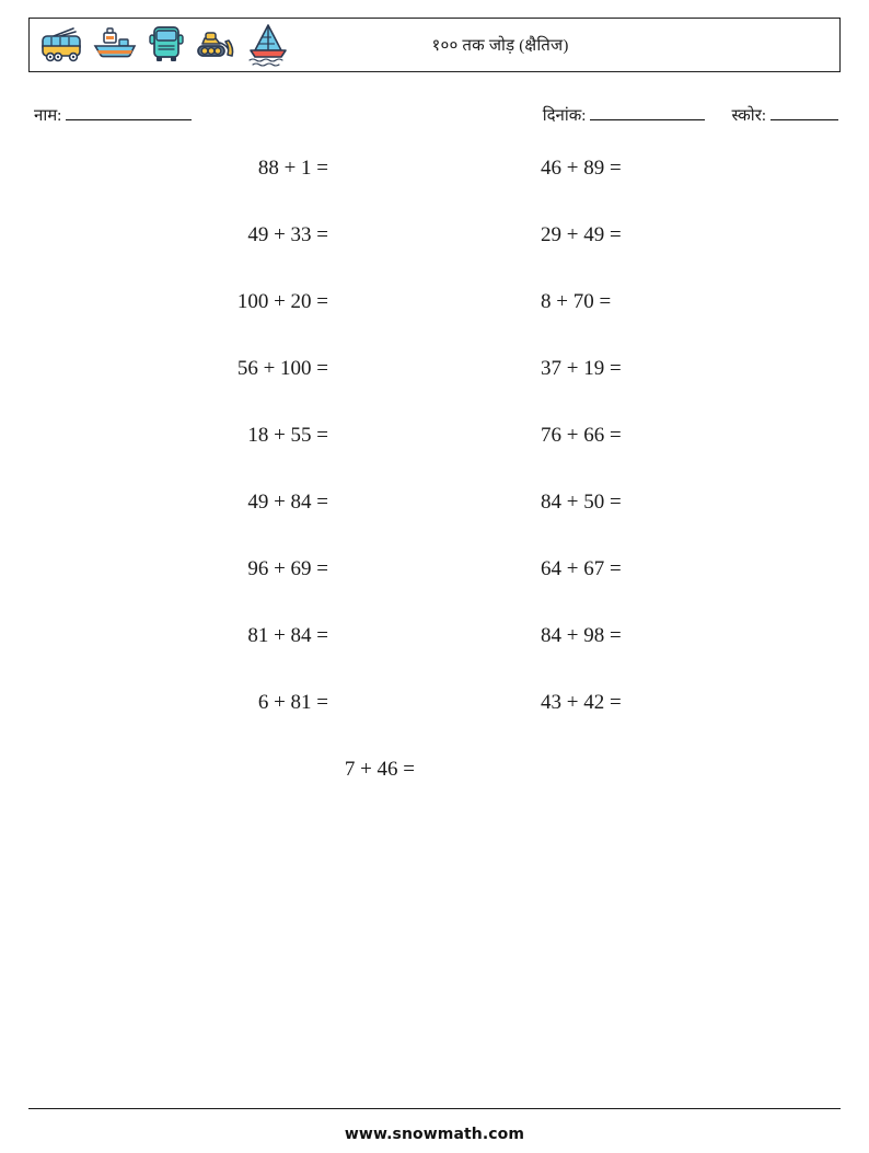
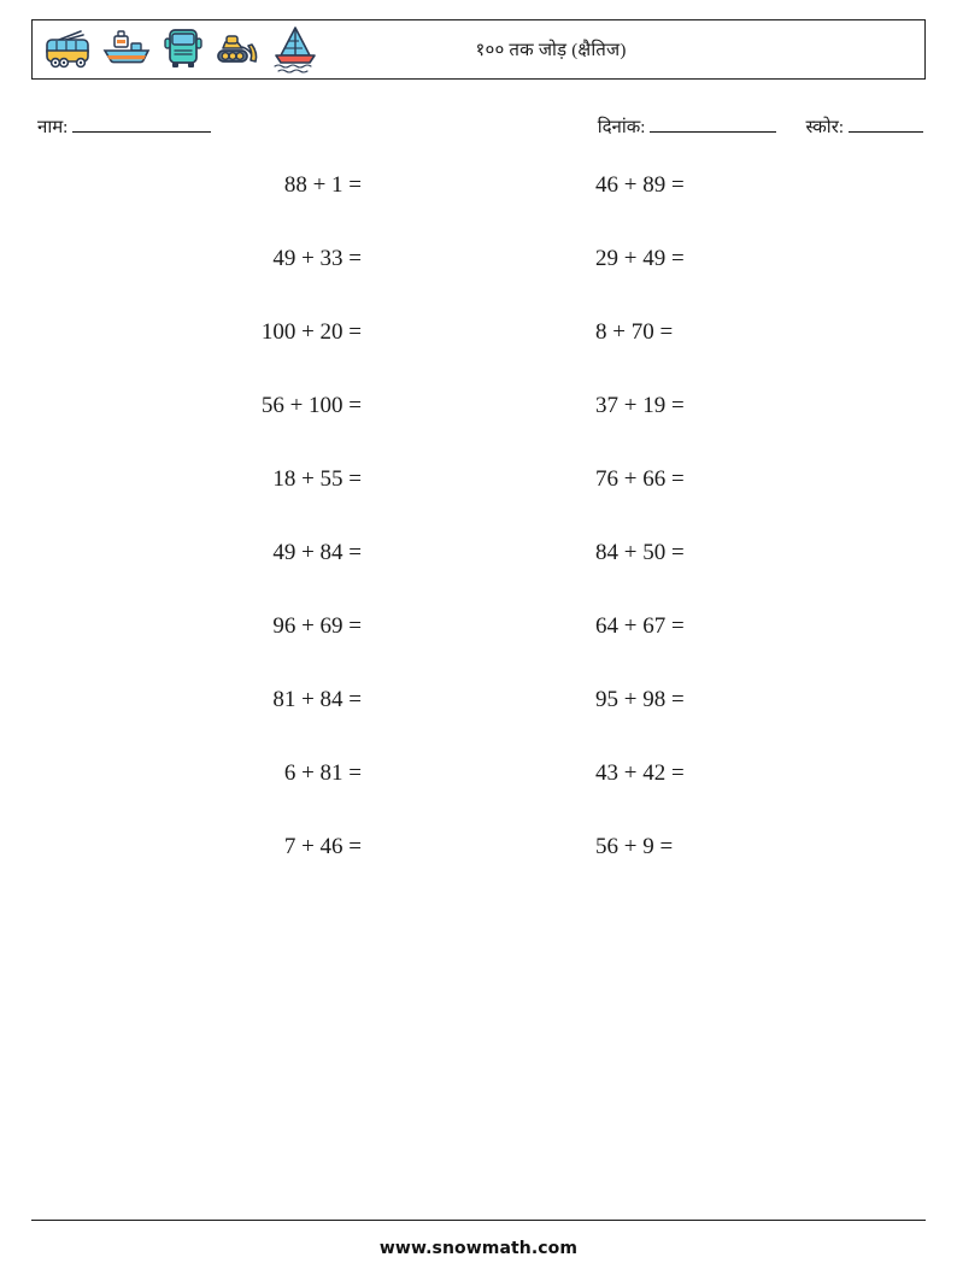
  १०० तक जोड़ (क्षैतिज)
  नाम:
  दिनांक: स्कोर:
  88 + 1 =
  46 + 89 =
  49 + 33 =
  29 + 49 =
  100 + 20 =
  8 + 70 =
  56 + 100 =
  37 + 19 =
  18 + 55 =
  76 + 66 =
  49 + 84 =
  84 + 50 =
  96 + 69 =
  64 + 67 =
  81 + 84 =
- 84 + 98 =
+ 95 + 98 =
  6 + 81 =
  43 + 42 =
  7 + 46 =
+ 56 + 9 =
  www.snowmath.com
